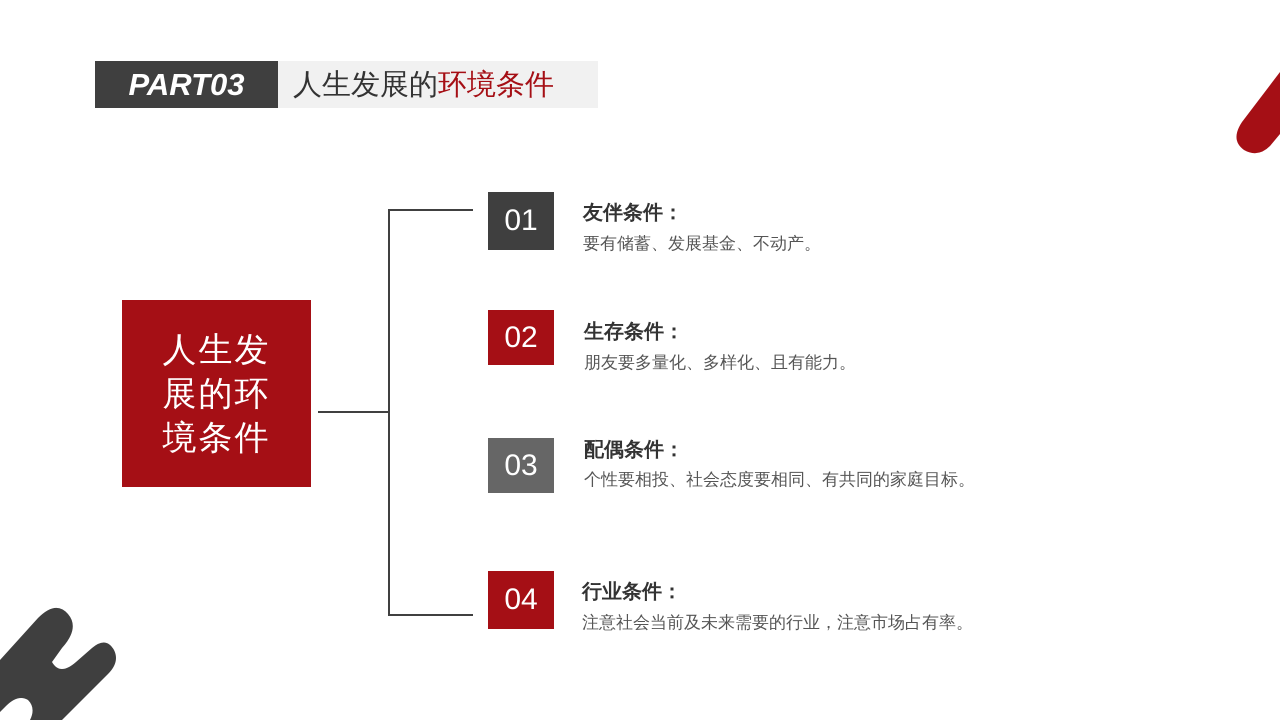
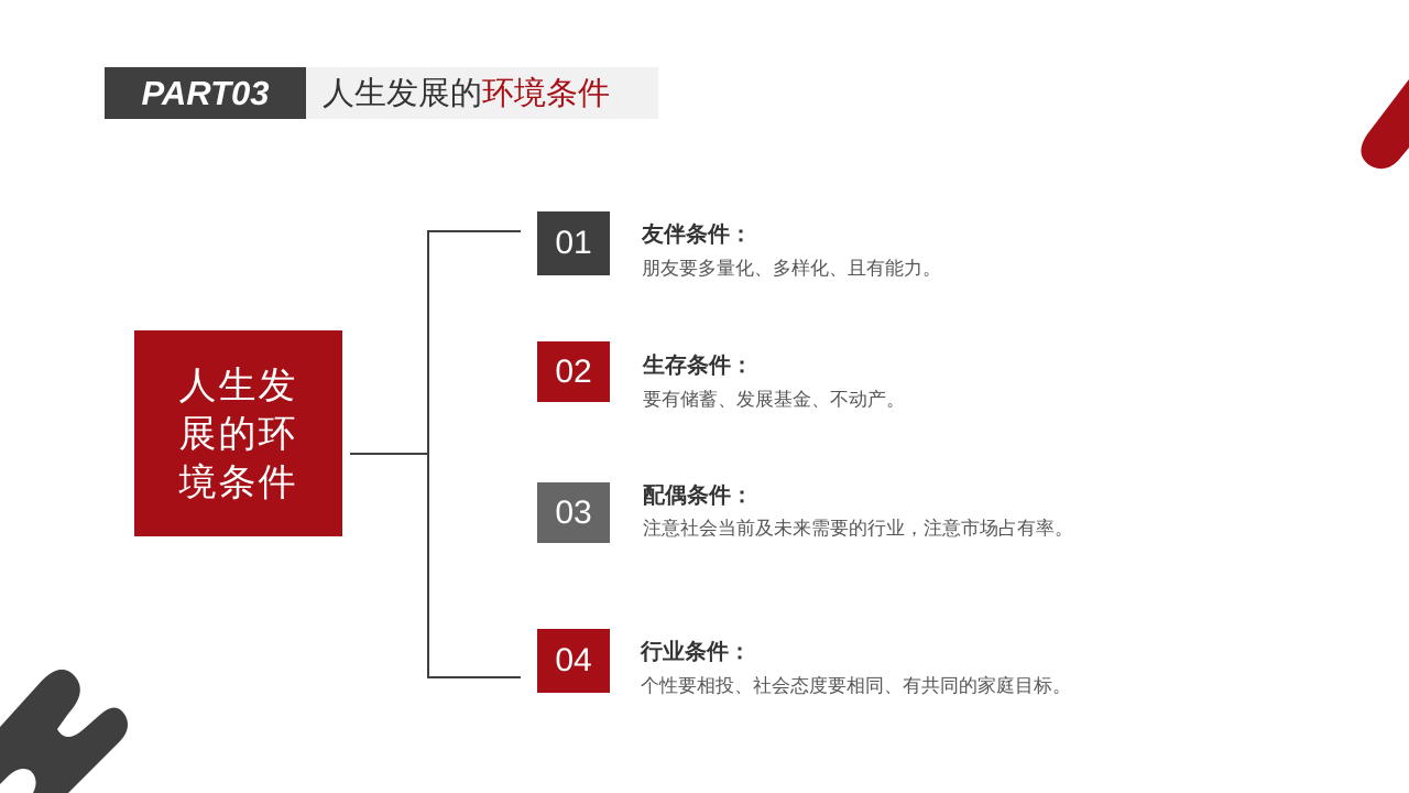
  PART03
  人生发展的环境条件
  人生发展的环境条件
  01
  友伴条件：
- 要有储蓄、发展基金、不动产。
+ 朋友要多量化、多样化、且有能力。
  02
  生存条件：
- 朋友要多量化、多样化、且有能力。
+ 要有储蓄、发展基金、不动产。
  03
  配偶条件：
- 个性要相投、社会态度要相同、有共同的家庭目标。
+ 注意社会当前及未来需要的行业，注意市场占有率。
  04
  行业条件：
- 注意社会当前及未来需要的行业，注意市场占有率。
+ 个性要相投、社会态度要相同、有共同的家庭目标。
